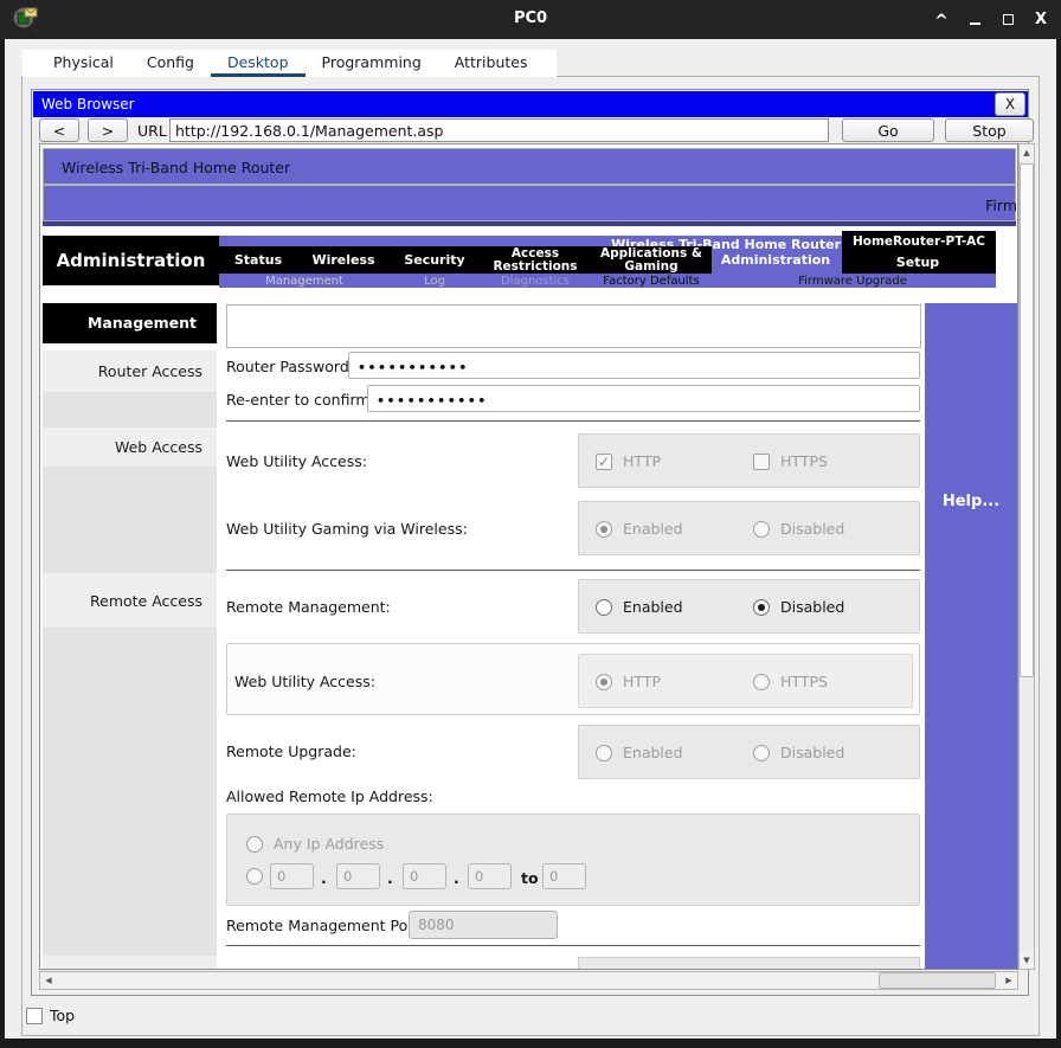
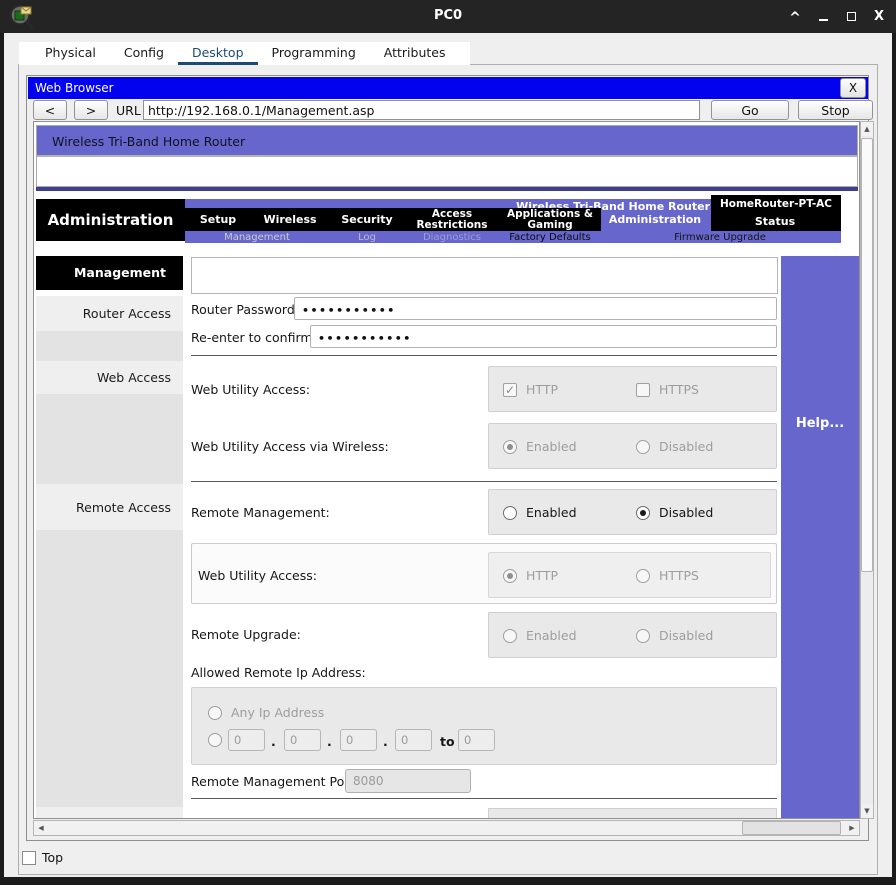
  PC0
  ^
  X
  Physical
  Config
  Desktop
  Programming
  Attributes
  Web Browser
  X
  <
  >
  URL
  http://192.168.0.1/Management.asp
  Go
  Stop
  Wireless Tri-Band Home Router
- Firm
  Administration
  Wireless Tri-Band Home Router
  HomeRouter-PT-AC
- Status
+ Setup
  Wireless
  Security
  Access Restrictions
  Applications & Gaming
  Administration
- Setup
+ Status
  Management
  Log
  Diagnostics
  Factory Defaults
  Firmware Upgrade
  Management
  Router Access
  Web Access
  Remote Access
  Router Password
  •••••••••••
  Re-enter to confirm
  •••••••••••
  Web Utility Access:
  ✓
  HTTP
  HTTPS
- Web Utility Gaming via Wireless:
+ Web Utility Access via Wireless:
  Enabled
  Disabled
  Remote Management:
  Enabled
  Disabled
  Web Utility Access:
  HTTP
  HTTPS
  Remote Upgrade:
  Enabled
  Disabled
  Allowed Remote Ip Address:
  Any Ip Address
  0
  .
  0
  .
  0
  .
  0
  to
  0
  Remote Management Po
  8080
  Help...
  ▲
  ▼
  ◀
  ▶
  Top
